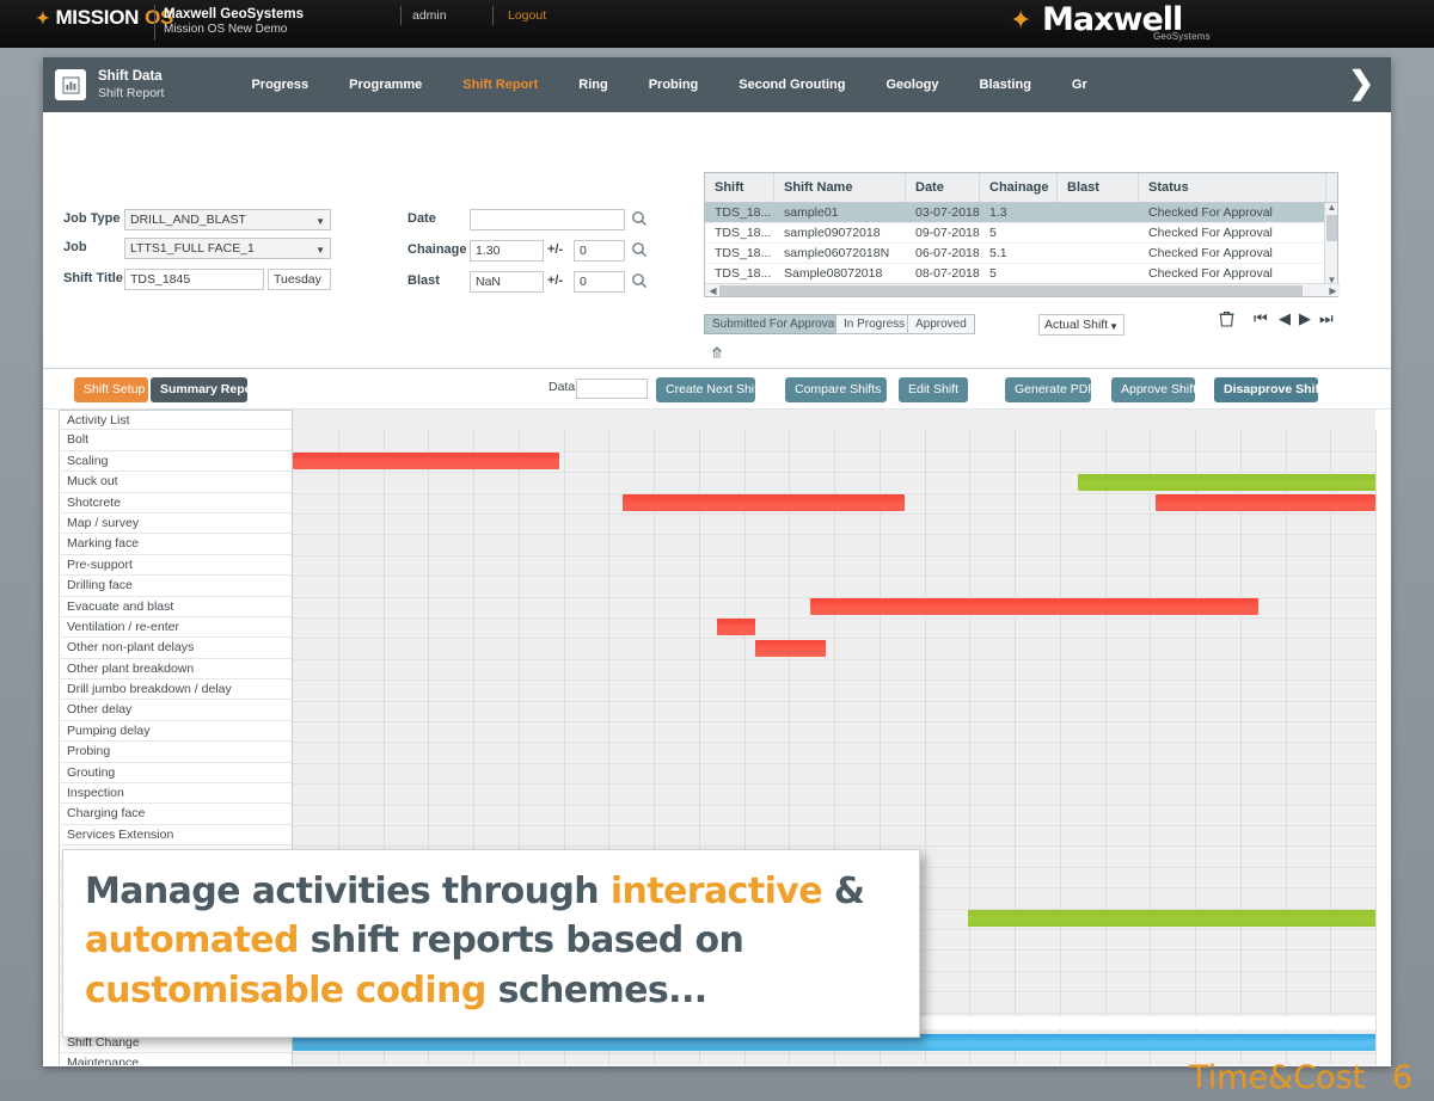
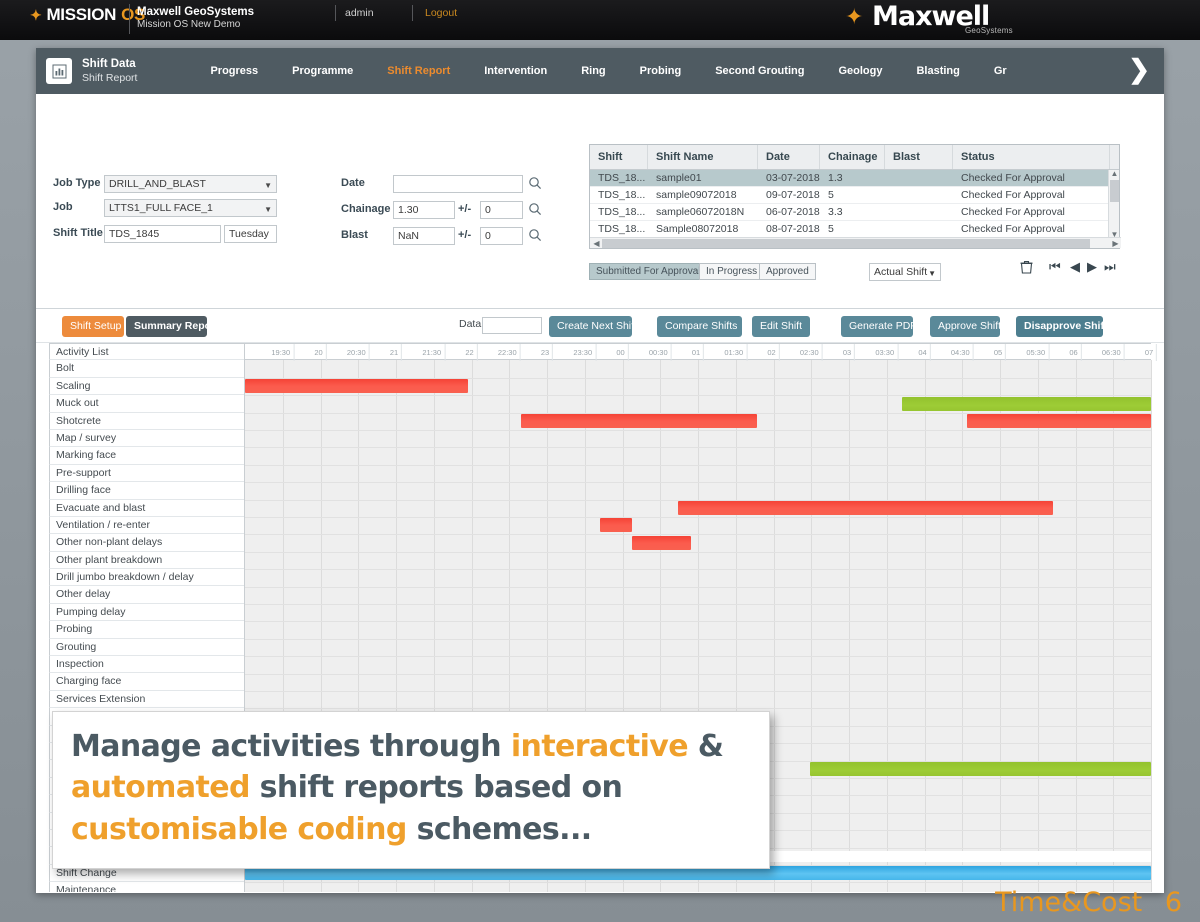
  ✦
  MISSION
  OS
  Maxwell GeoSystems
  Mission OS New Demo
  admin
  Logout
  ✦
  Maxwell
  GeoSystems
  Shift Data
  Shift Report
  Progress
  Programme
  Shift Report
+ Intervention
  Ring
  Probing
  Second Grouting
  Geology
  Blasting
  Gr
  ❯
  Job Type
  DRILL_AND_BLAST
  ▼
  Job
  LTTS1_FULL FACE_1
  ▼
  Shift Title
  TDS_1845
  Tuesday
  Date
  Chainage
  1.30
  +/-
  0
  Blast
  NaN
  +/-
  0
  Shift
  Shift Name
  Date
  Chainage
  Blast
  Status
  TDS_18...
  sample01
  03-07-2018
  1.3
  Checked For Approval
  TDS_18...
  sample09072018
  09-07-2018
  5
  Checked For Approval
  TDS_18...
  sample06072018N
  06-07-2018
- 5.1
+ 3.3
  Checked For Approval
  TDS_18...
  Sample08072018
  08-07-2018
  5
  Checked For Approval
  ▲
  ▼
  ◀
  ▶
  Submitted For Approva
  In Progress
  Approved
  Actual Shift
  ▼
  ⏮
  ◀
  ▶
  ⏭
- ⤊
  Shift Setup
  Summary Report
  Data
  Create Next Shift
  Compare Shifts
  Edit Shift
  Generate PDF
  Approve Shift
  Disapprove Shift
  Activity List
  Bolt
  Scaling
  Muck out
  Shotcrete
  Map / survey
  Marking face
  Pre-support
  Drilling face
  Evacuate and blast
  Ventilation / re-enter
  Other non-plant delays
  Other plant breakdown
  Drill jumbo breakdown / delay
  Other delay
  Pumping delay
  Probing
  Grouting
  Inspection
  Charging face
  Services Extension
  Shift Change
  Maintenance
+ 19:30
+ 20
+ 20:30
+ 21
+ 21:30
+ 22
+ 22:30
+ 23
+ 23:30
+ 00
+ 00:30
+ 01
+ 01:30
+ 02
+ 02:30
+ 03
+ 03:30
+ 04
+ 04:30
+ 05
+ 05:30
+ 06
+ 06:30
+ 07
  Manage activities through interactive & automated shift reports based on customisable coding schemes...
  Time&Cost 6
